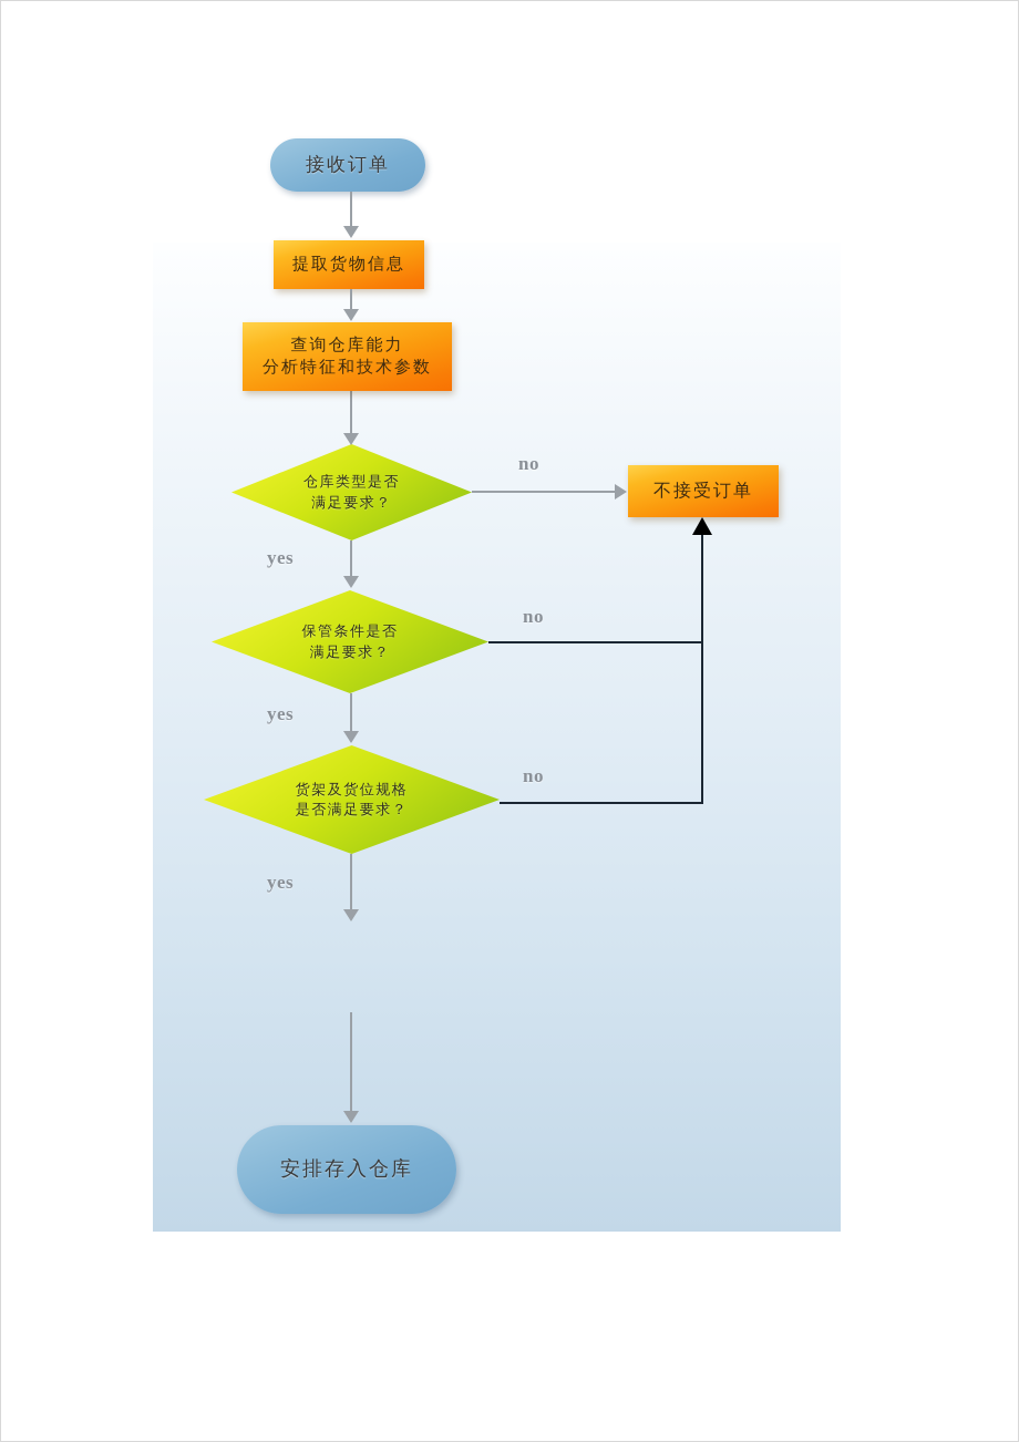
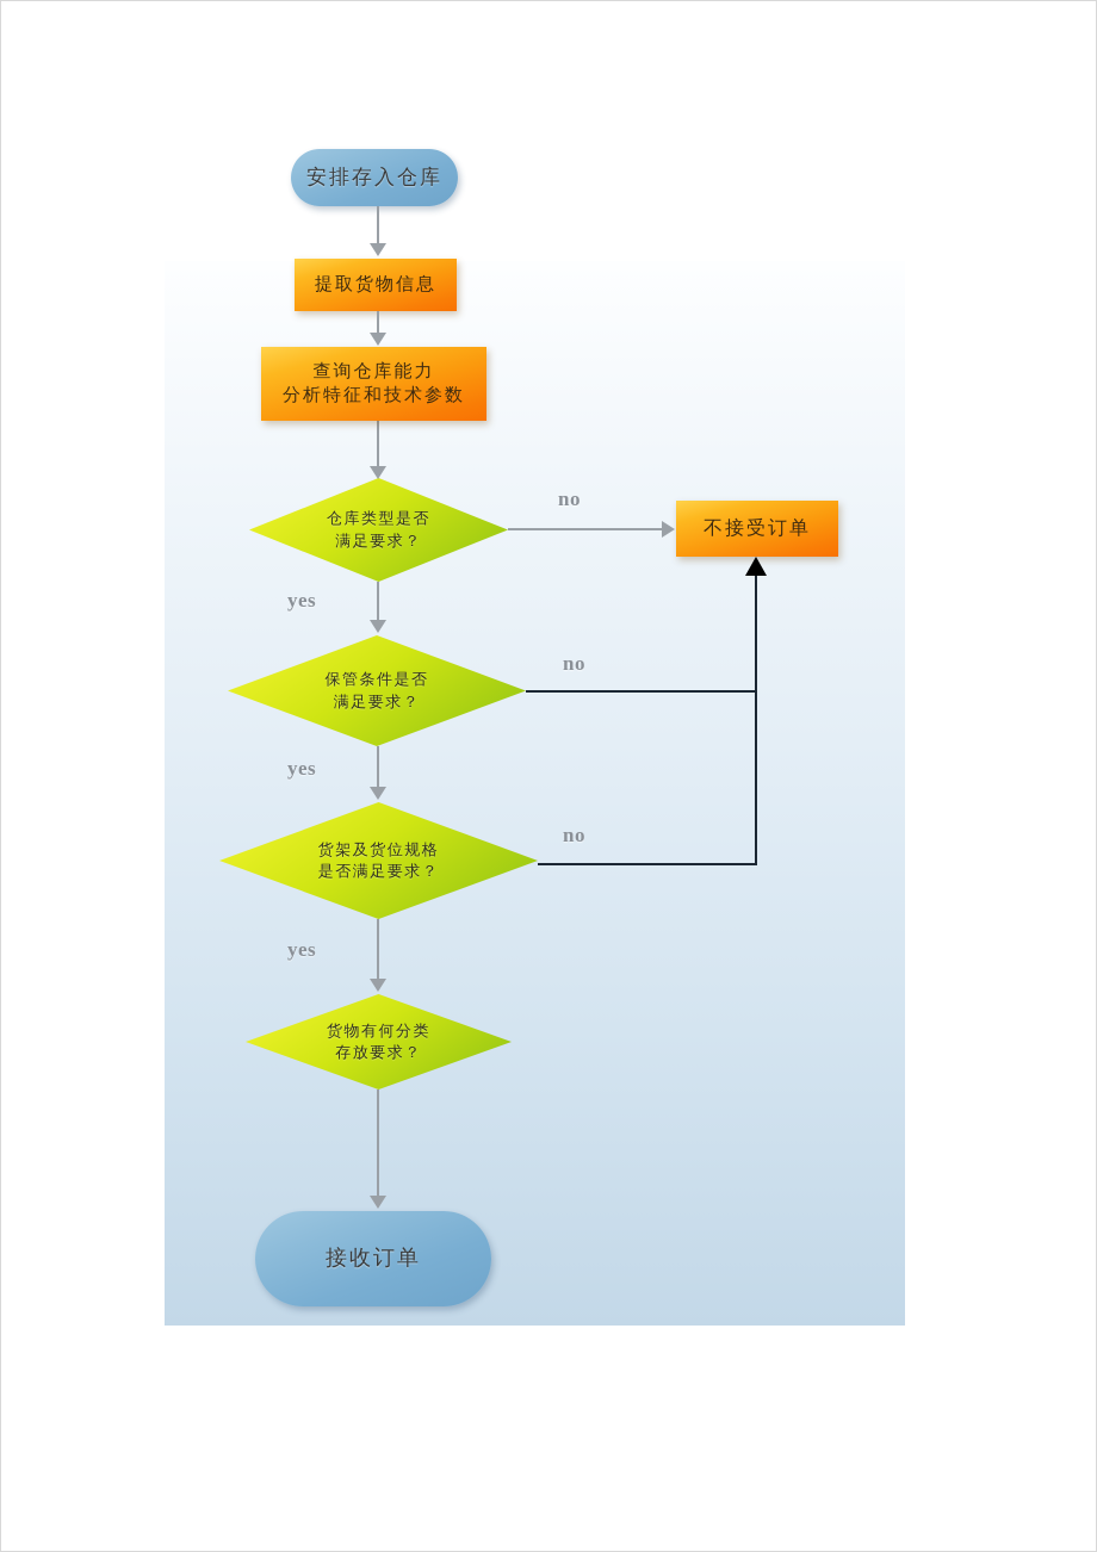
  仓库类型是否
  满足要求？
  保管条件是否
  满足要求？
  货架及货位规格
  是否满足要求？
+ 货物有何分类
+ 存放要求？
  不接受订单
- 安排存入仓库
+ 接收订单
  no
  no
  no
  yes
  yes
  yes
- 接收订单
+ 安排存入仓库
  提取货物信息
  查询仓库能力
  分析特征和技术参数
